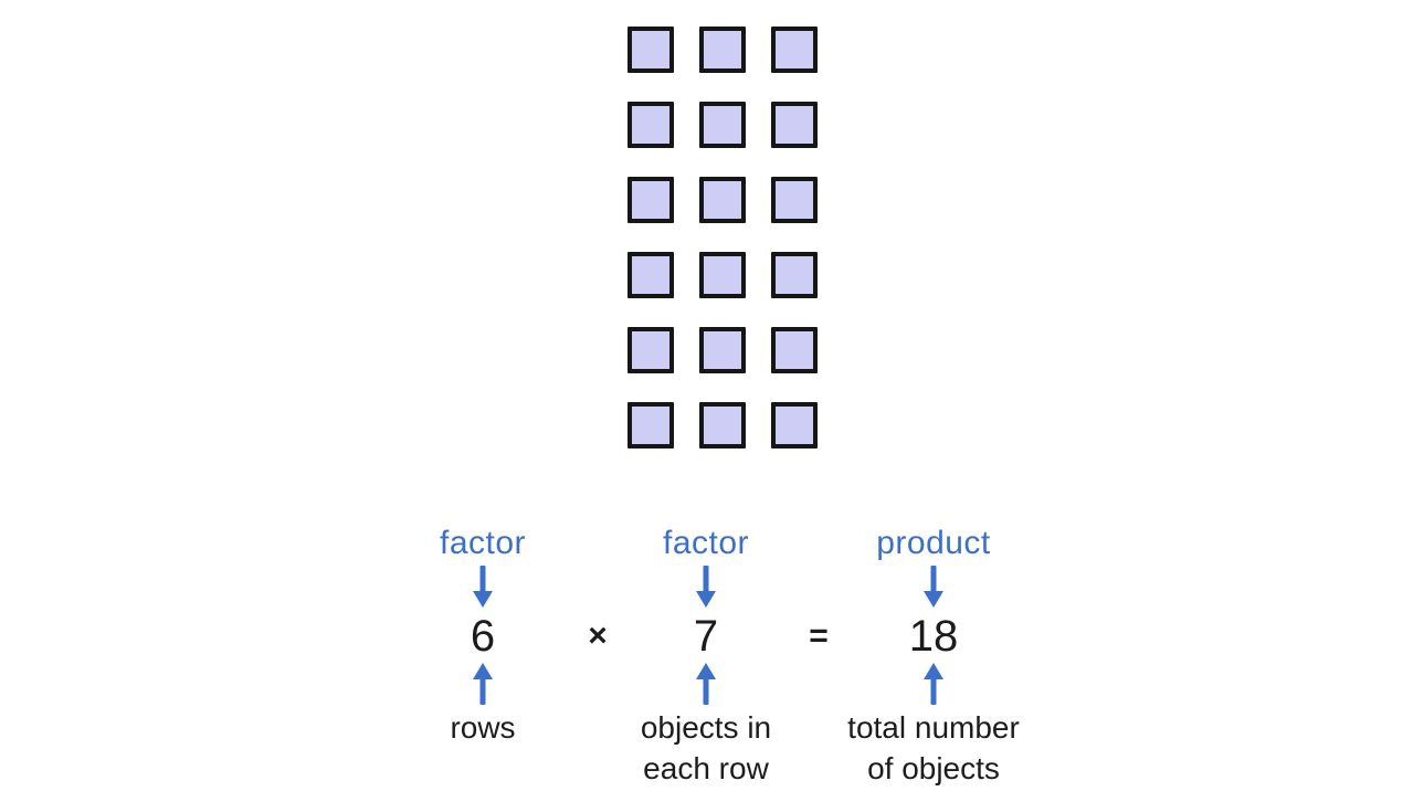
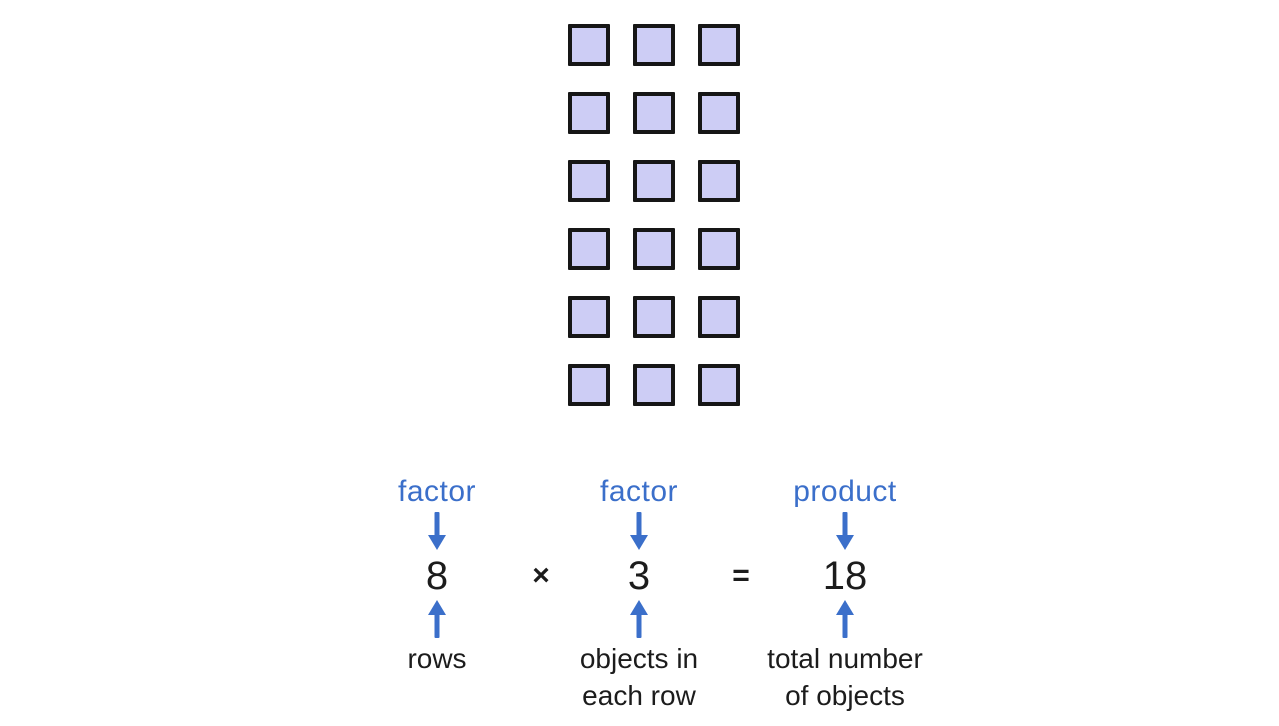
  factor
- 6
+ 8
  rows
  ×
  factor
- 7
+ 3
  objects in
  each row
  =
  product
  18
  total number
  of objects
